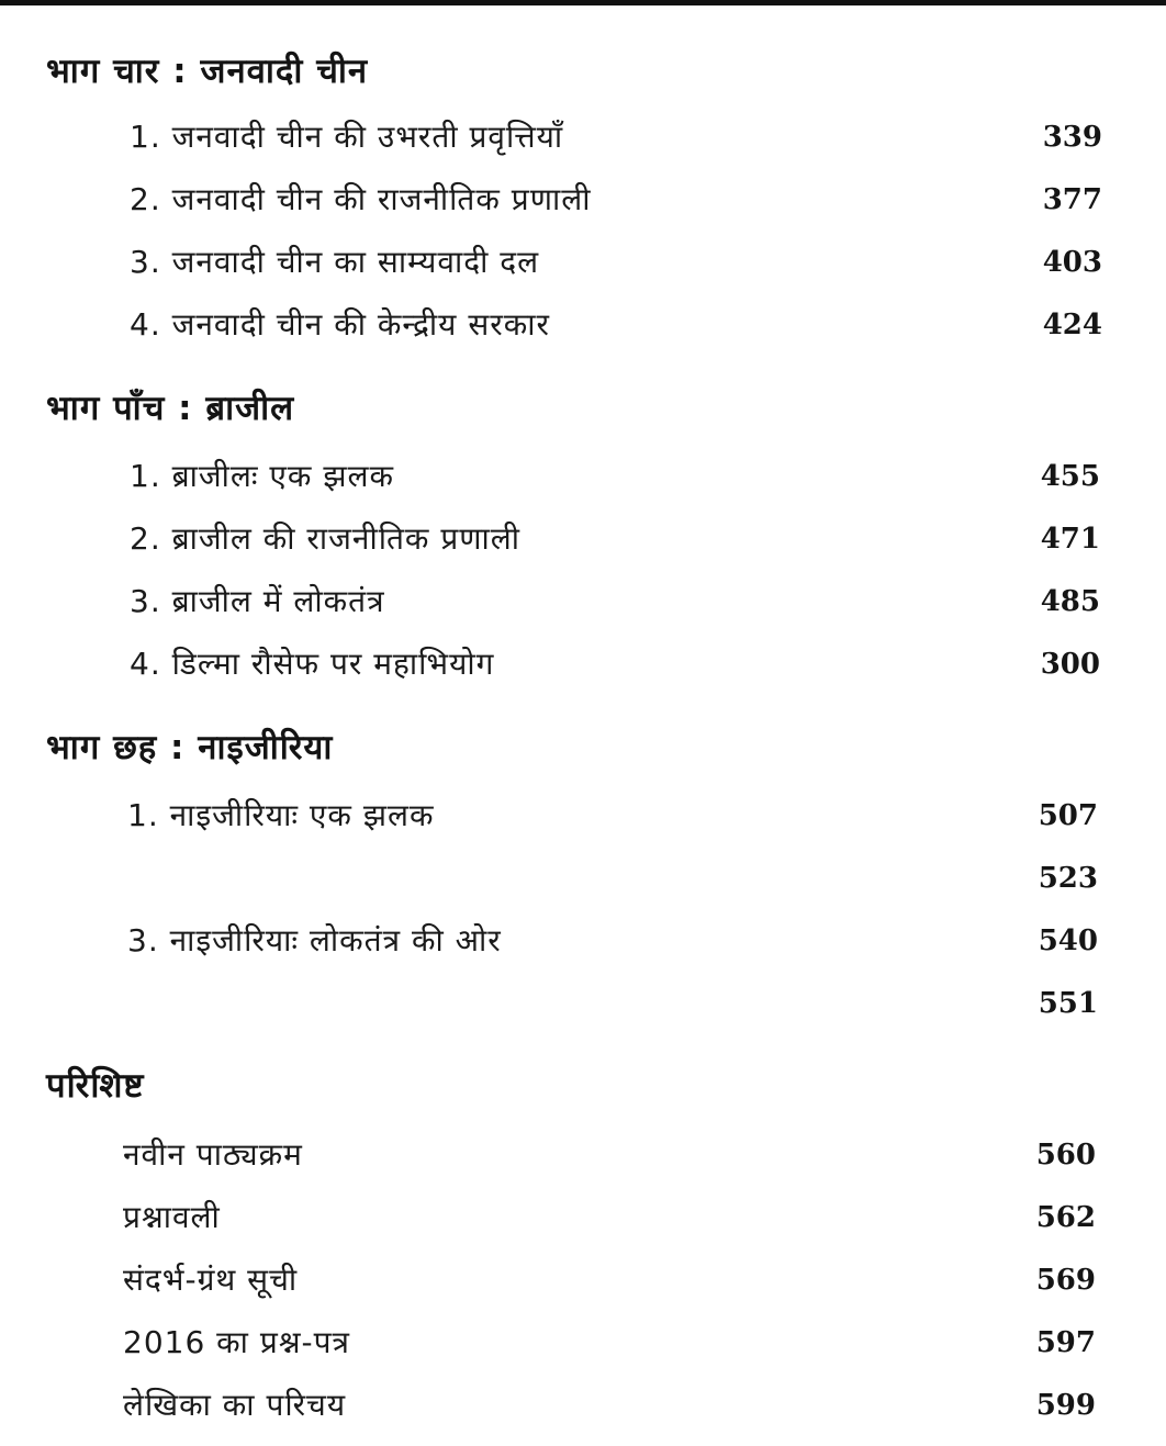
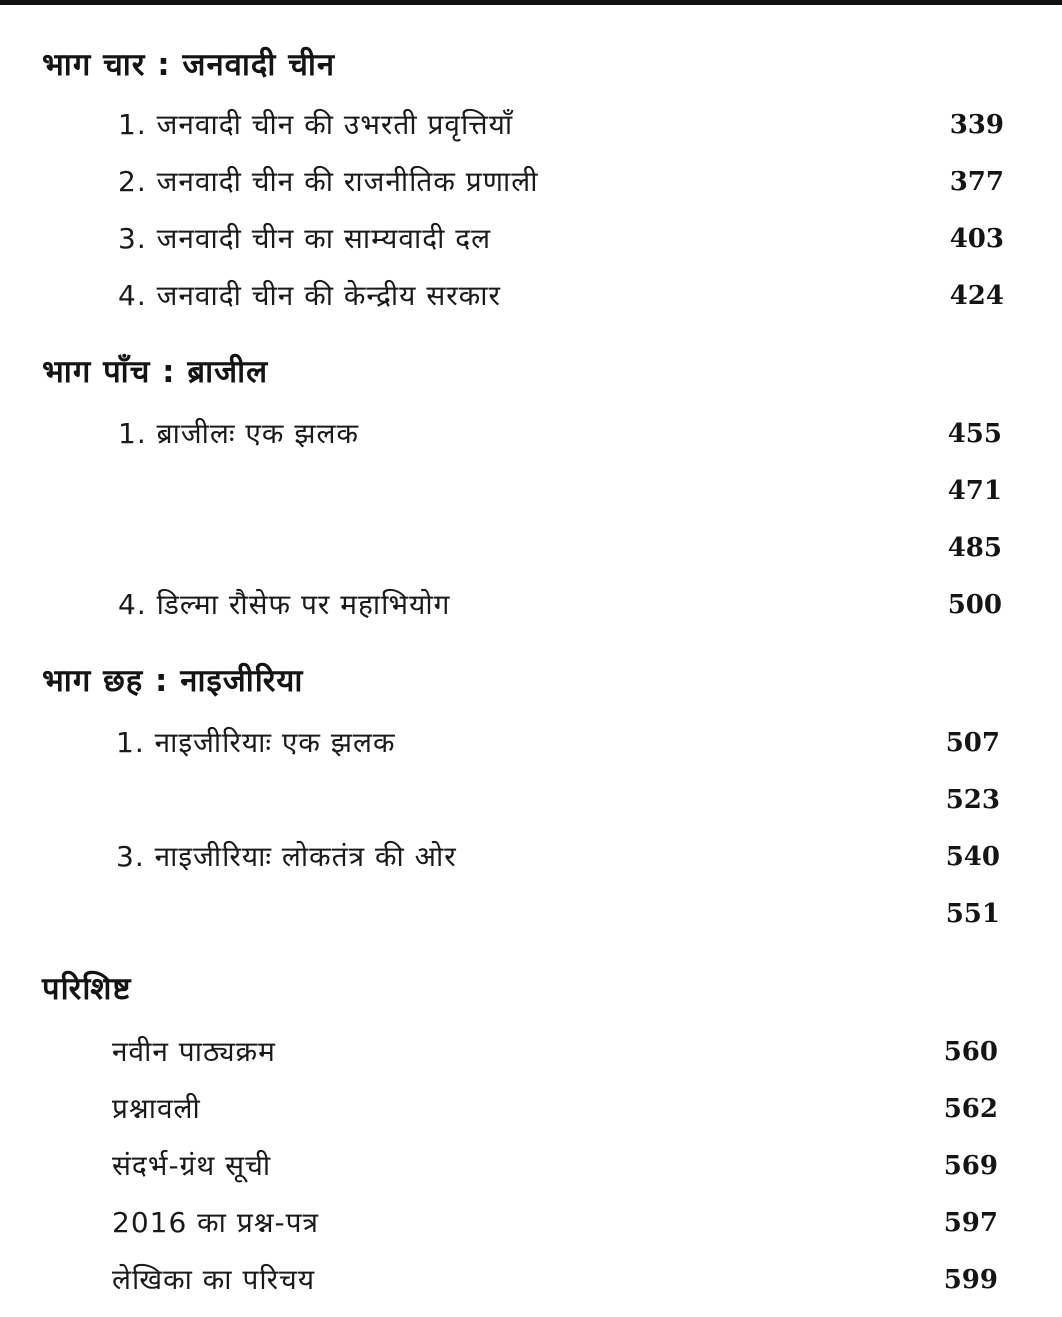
  भाग चार : जनवादी चीन
  1. जनवादी चीन की उभरती प्रवृत्तियाँ
  339
  2. जनवादी चीन की राजनीतिक प्रणाली
  377
  3. जनवादी चीन का साम्यवादी दल
  403
  4. जनवादी चीन की केन्द्रीय सरकार
  424
  भाग पाँच : ब्राजील
  1. ब्राजीलः एक झलक
  455
- 2. ब्राजील की राजनीतिक प्रणाली
  471
- 3. ब्राजील में लोकतंत्र
  485
  4. डिल्मा रौसेफ पर महाभियोग
- 300
+ 500
  भाग छह : नाइजीरिया
  1. नाइजीरियाः एक झलक
  507
  523
  3. नाइजीरियाः लोकतंत्र की ओर
  540
  551
  परिशिष्ट
  नवीन पाठ्यक्रम
  560
  प्रश्नावली
  562
  संदर्भ-ग्रंथ सूची
  569
  2016 का प्रश्न-पत्र
  597
  लेखिका का परिचय
  599
